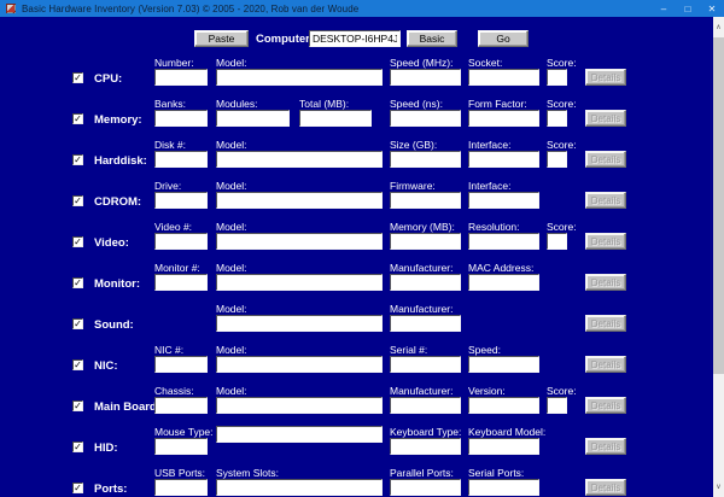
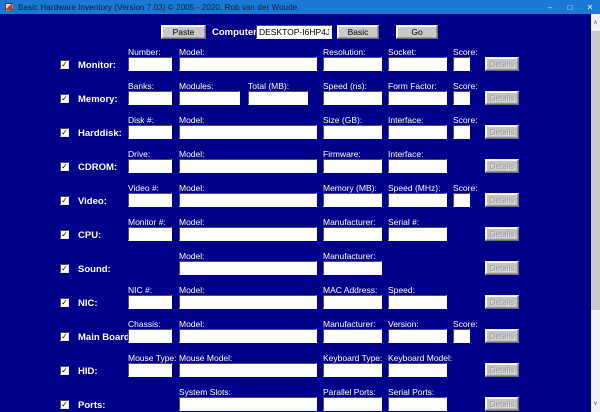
  Basic Hardware Inventory (Version 7.03) © 2005 - 2020, Rob van der Woude
  –
  □
  ✕
  Paste
  Compute
  DESKTOP-I6HP4J
  Basic
  Go
  ✓
- CPU:
+ Monitor:
  Number:
  Model:
- Speed (MHz):
+ Resolution:
  Socket:
  Score:
  Details
  ✓
  Memory:
  Banks:
  Modules:
  Total (MB):
  Speed (ns):
  Form Factor:
  Score:
  Details
  ✓
  Harddisk:
  Disk #:
  Model:
  Size (GB):
  Interface:
  Score:
  Details
  ✓
  CDROM:
  Drive:
  Model:
  Firmware:
  Interface:
  Details
  ✓
  Video:
  Video #:
  Model:
  Memory (MB):
- Resolution:
+ Speed (MHz):
  Score:
  Details
  ✓
- Monitor:
+ CPU:
  Monitor #:
  Model:
  Manufacturer:
- MAC Address:
+ Serial #:
  Details
  ✓
  Sound:
  Model:
  Manufacturer:
  Details
  ✓
  NIC:
  NIC #:
  Model:
- Serial #:
+ MAC Address:
  Speed:
  Details
  ✓
  Main Board
  Chassis:
  Model:
  Manufacturer:
  Version:
  Score:
  Details
  ✓
  HID:
  Mouse Type:
+ Mouse Model:
  Keyboard Type:
  Keyboard Model:
  Details
  ✓
  Ports:
- USB Ports:
  System Slots:
  Parallel Ports:
  Serial Ports:
  Details
